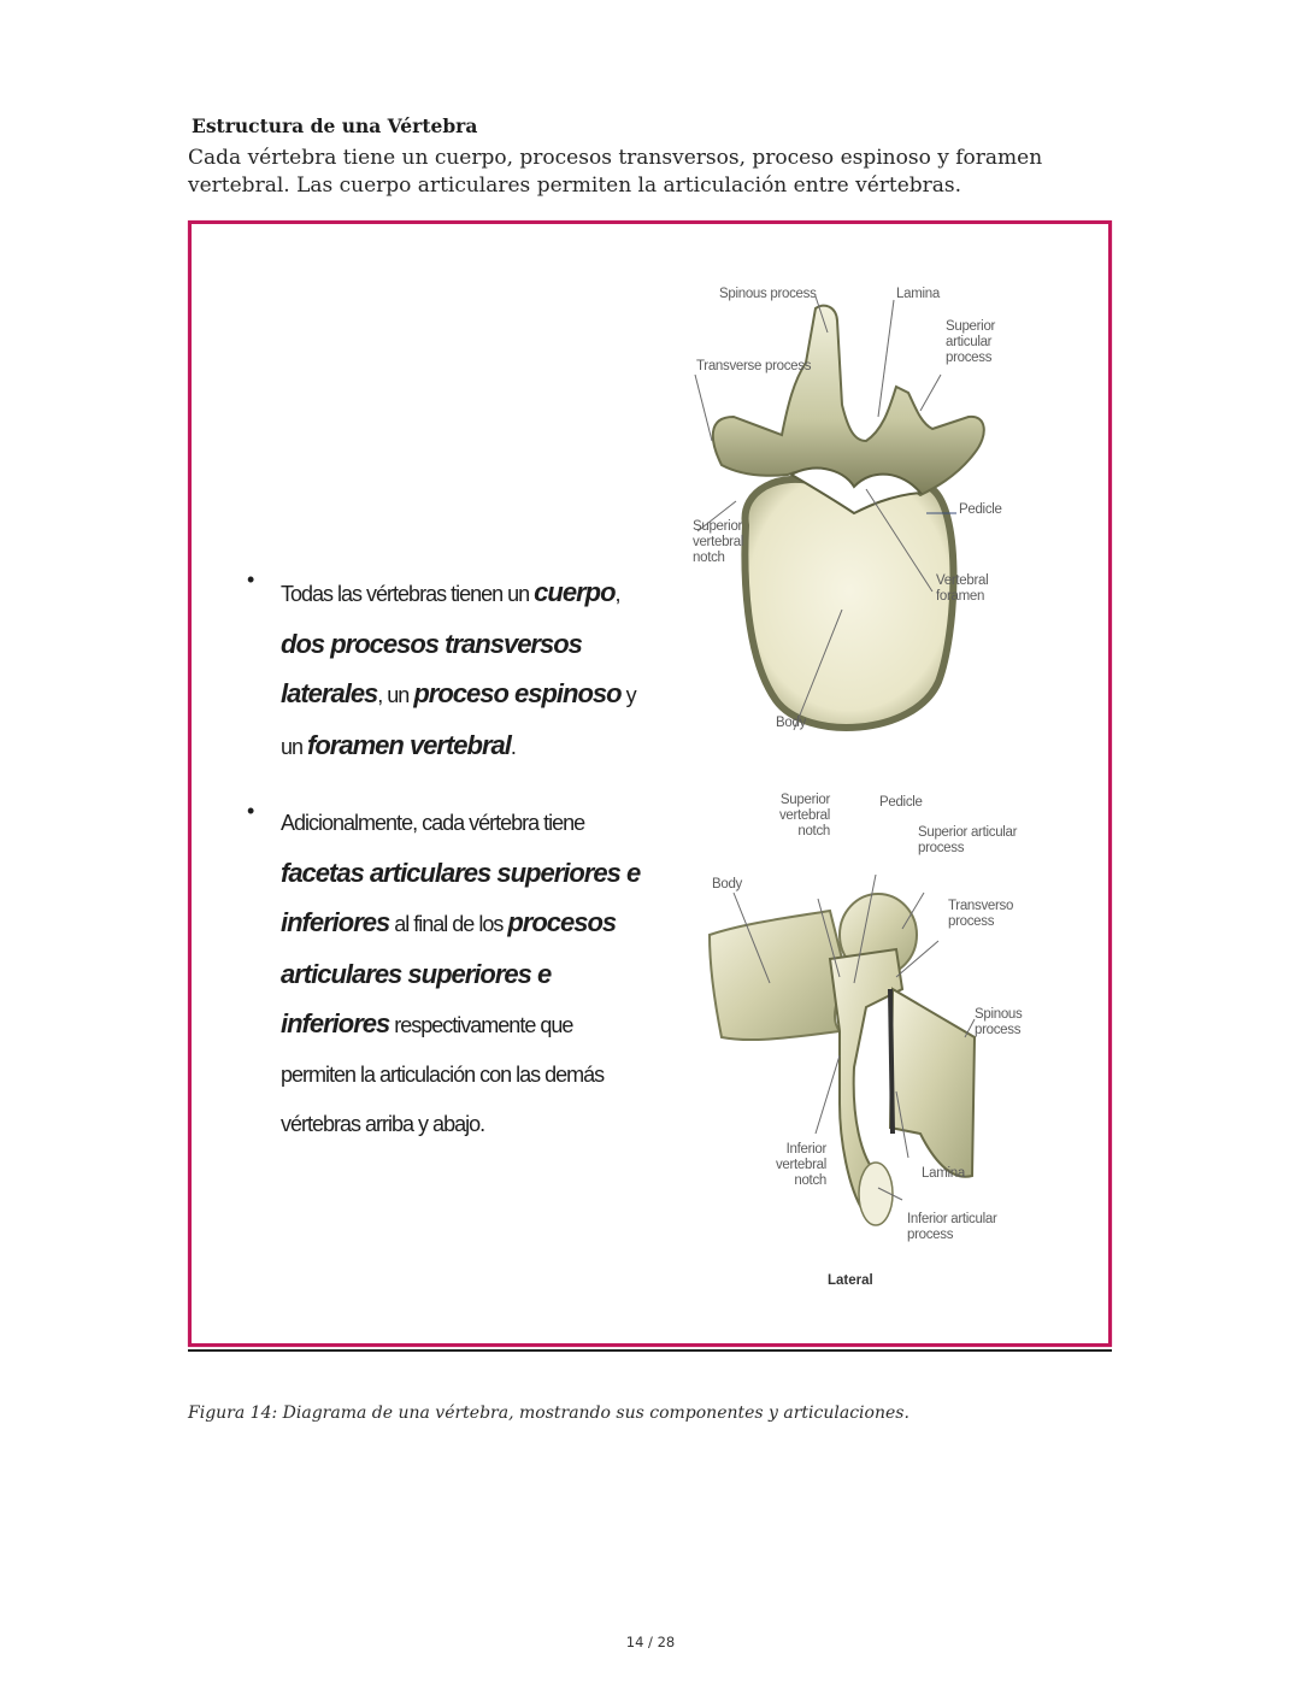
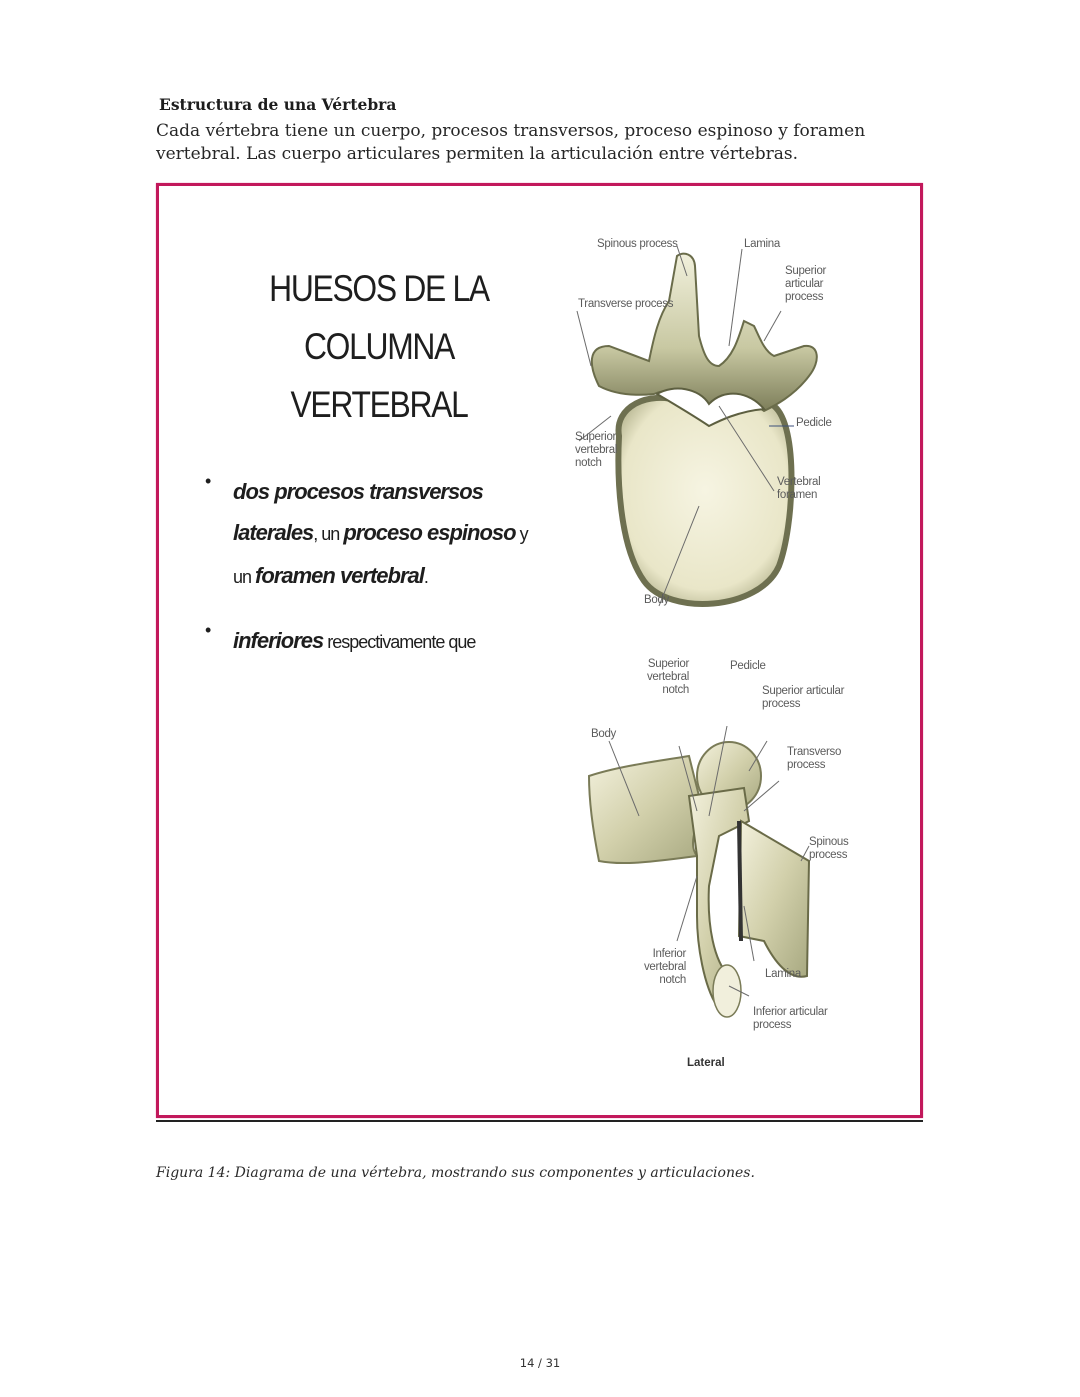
  Estructura de una Vértebra
  Cada vértebra tiene un cuerpo, procesos transversos, proceso espinoso y foramen vertebral. Las cuerpo articulares permiten la articulación entre vértebras.
+ HUESOS DE LA COLUMNA
+ VERTEBRAL
  •
- Todas las vértebras tienen un cuerpo,
  dos procesos transversos
  laterales, un proceso espinoso y
  un foramen vertebral.
  •
- Adicionalmente, cada vértebra tiene
- facetas articulares superiores e
- inferiores al final de los procesos
- articulares superiores e
  inferiores respectivamente que
- permiten la articulación con las demás
- vértebras arriba y abajo.
  Spinous process
  Lamina
  Superior articular process
  Transverse process
  Pedicle
  Superior vertebral notch
  Vertebral foramen
  Body
  Superior vertebral notch
  Pedicle
  Superior articular process
  Body
  Transverso process
  Spinous process
  Inferior vertebral notch
  Lamina
  Inferior articular process
  Lateral
  Figura 14: Diagrama de una vértebra, mostrando sus componentes y articulaciones.
- 14 / 28
+ 14 / 31
